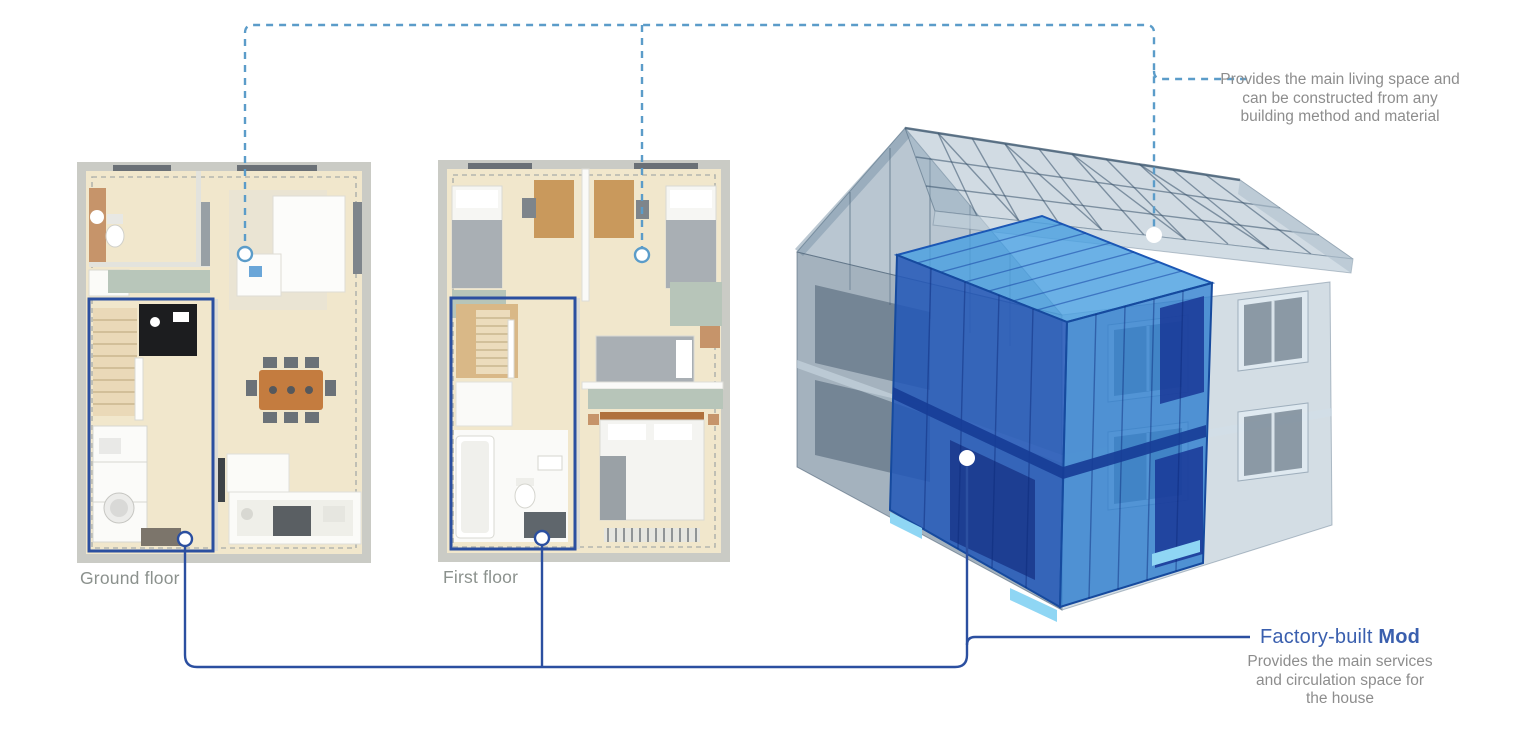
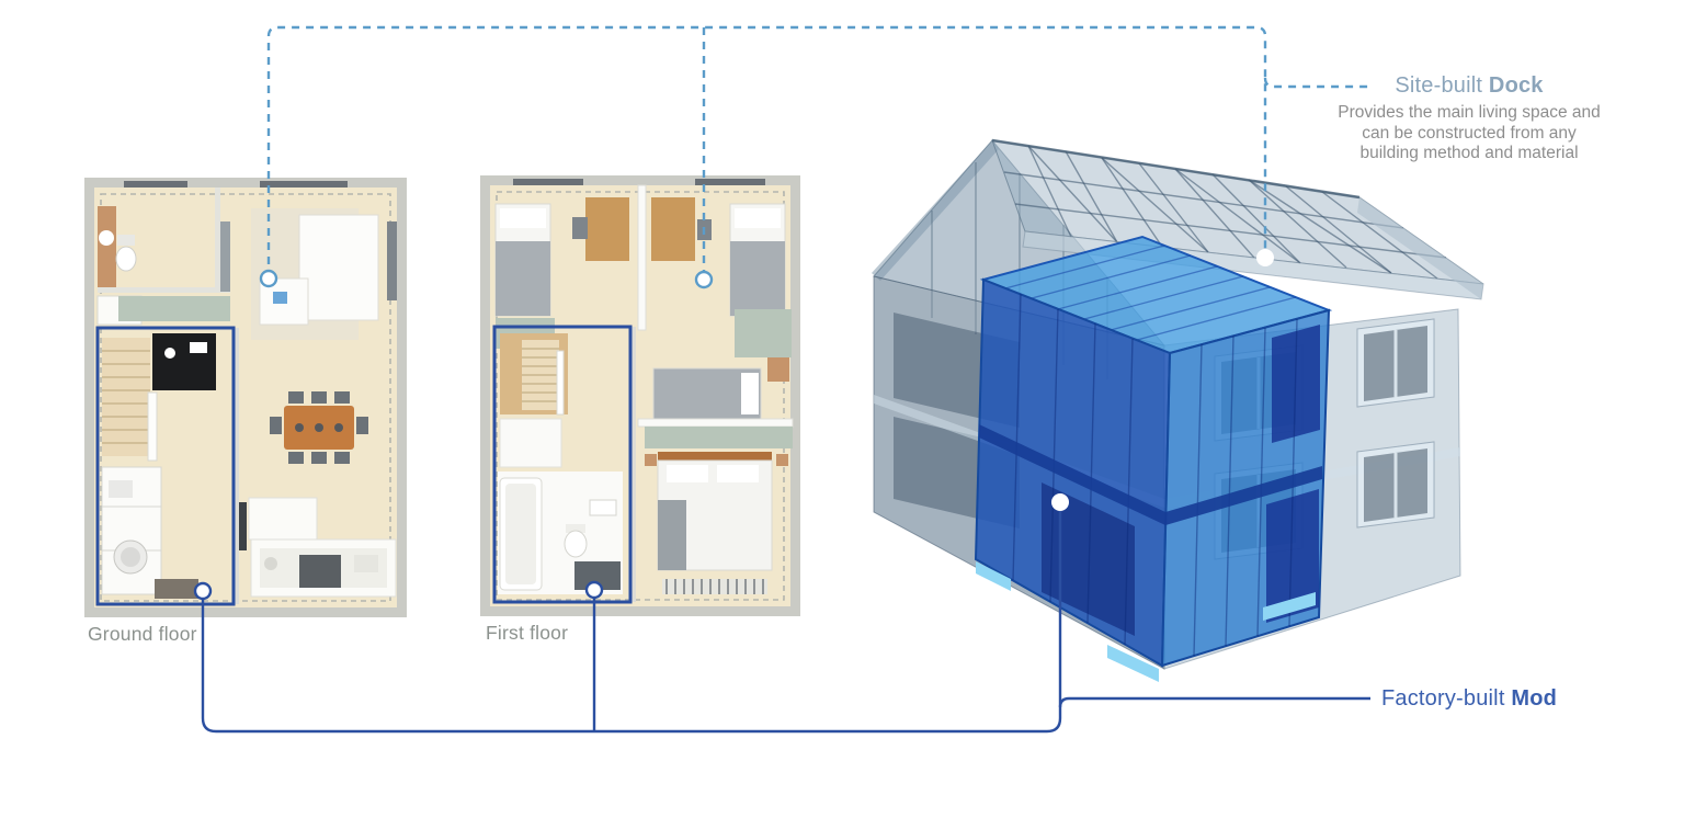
  Ground floor
  First floor
+ Site-built Dock
  Provides the main living space and
  can be constructed from any
  building method and material
  Factory-built Mod
- Provides the main services
- and circulation space for
- the house
